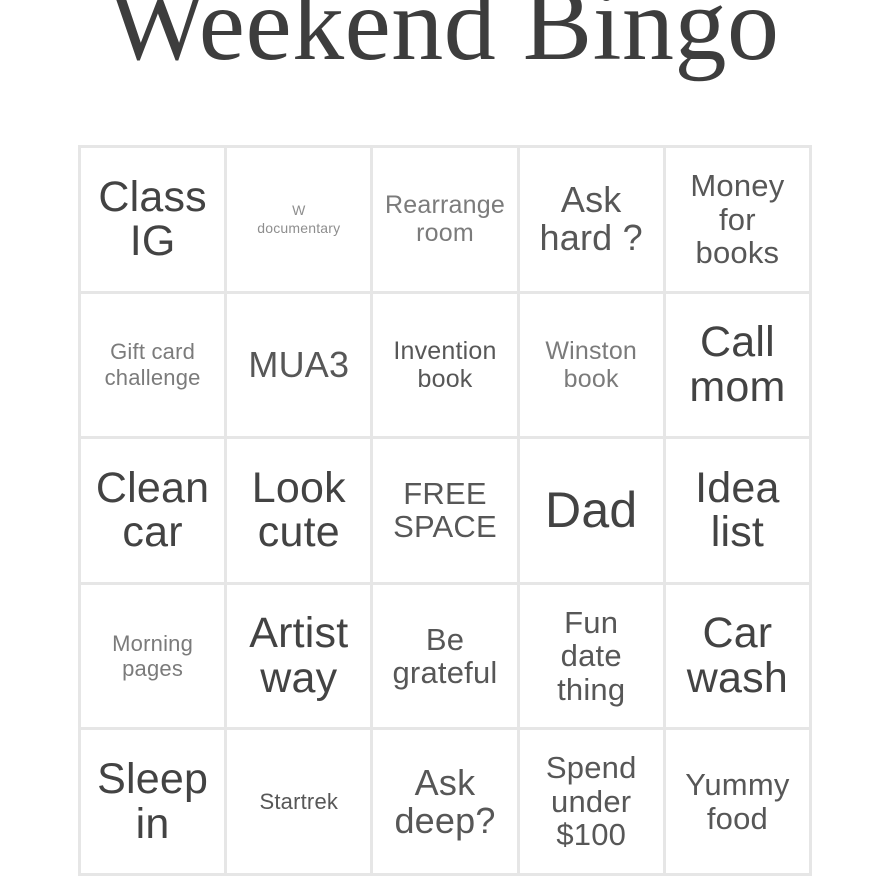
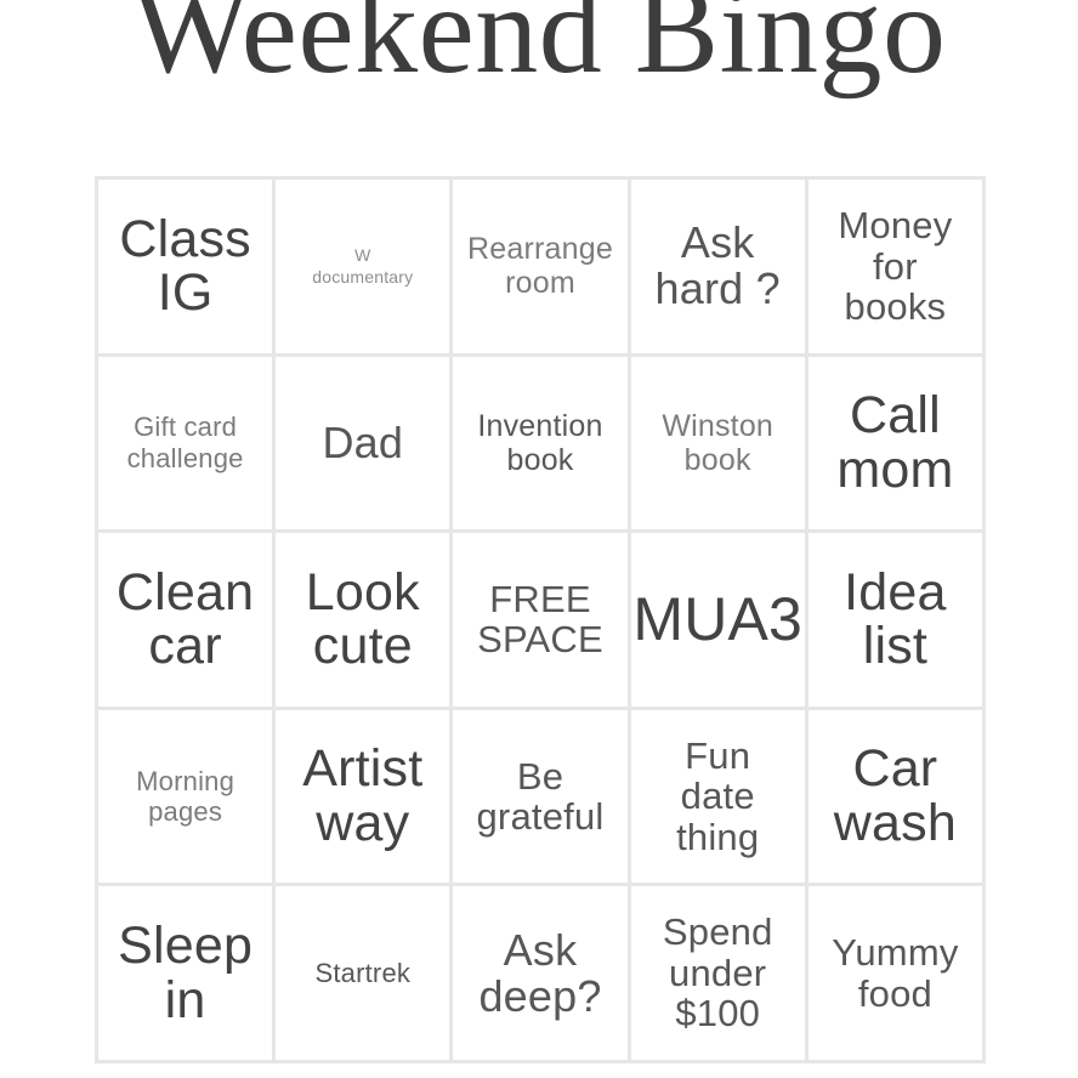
  Weekend Bingo
  Class
  IG
  W
  documentary
  Rearrange
  room
  Ask
  hard ?
  Money
  for
  books
  Gift card
  challenge
- MUA3
+ Dad
  Invention
  book
  Winston
  book
  Call
  mom
  Clean
  car
  Look
  cute
  FREE
  SPACE
- Dad
+ MUA3
  Idea
  list
  Morning
  pages
  Artist
  way
  Be
  grateful
  Fun
  date
  thing
  Car
  wash
  Sleep
  in
  Startrek
  Ask
  deep?
  Spend
  under
  $100
  Yummy
  food
